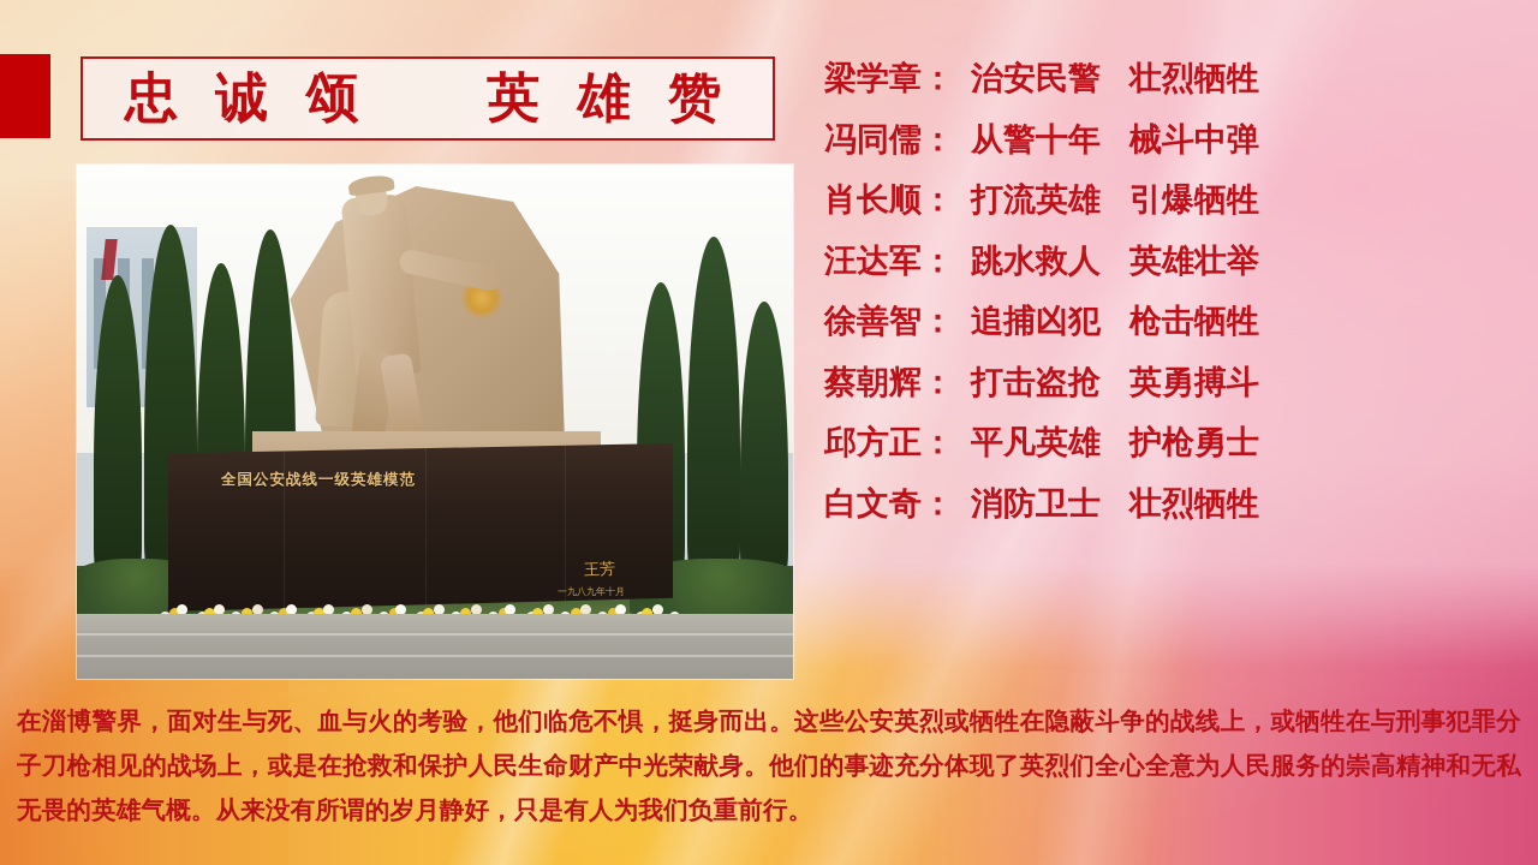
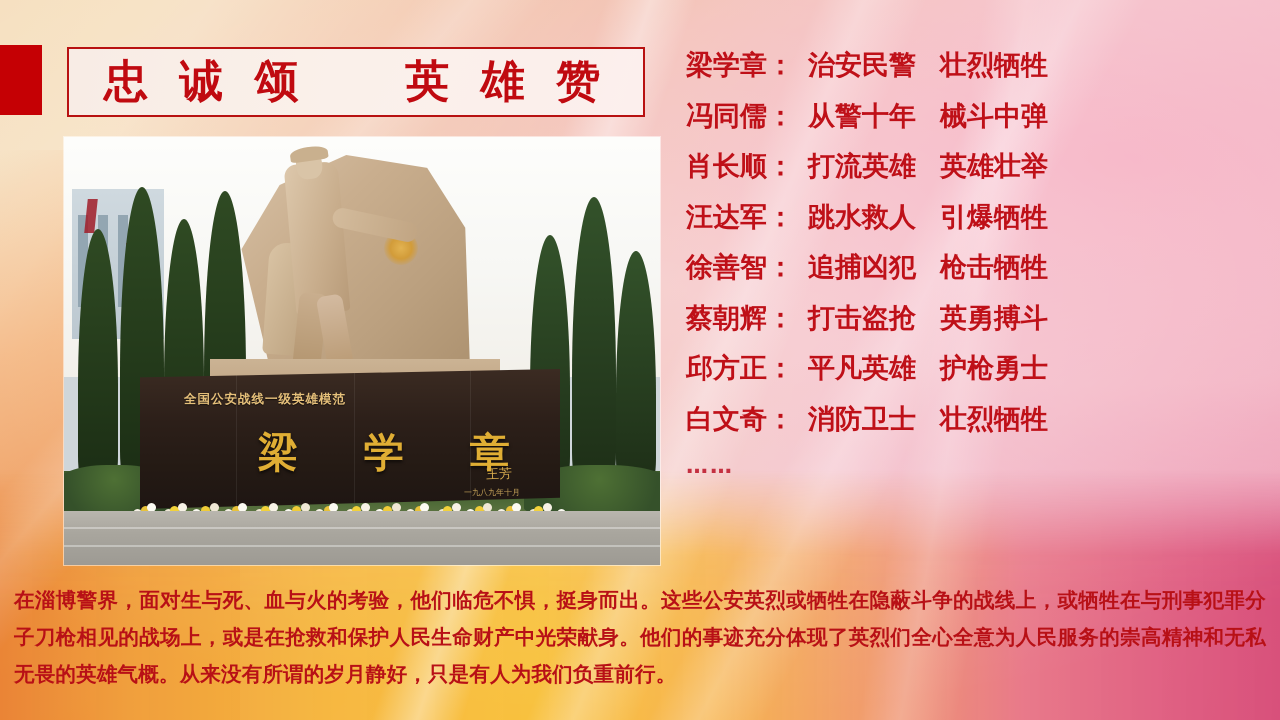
  忠 诚 颂 英 雄 赞
  全国公安战线一级英雄模范
+ 梁 学 章
  一九八九年十月
  梁学章：
  治安民警
  壮烈牺牲
  冯同儒：
  从警十年
  械斗中弹
  肖长顺：
  打流英雄
- 引爆牺牲
+ 英雄壮举
  汪达军：
  跳水救人
- 英雄壮举
+ 引爆牺牲
  徐善智：
  追捕凶犯
  枪击牺牲
  蔡朝辉：
  打击盗抢
  英勇搏斗
  邱方正：
  平凡英雄
  护枪勇士
  白文奇：
  消防卫士
  壮烈牺牲
+ ……
  在淄博警界，面对生与死、血与火的考验，他们临危不惧，挺身而出。这些公安英烈或牺牲在隐蔽斗争的战线上，或牺牲在与刑事犯罪分子刀枪相见的战场上，或是在抢救和保护人民生命财产中光荣献身。他们的事迹充分体现了英烈们全心全意为人民服务的崇高精神和无私无畏的英雄气概。从来没有所谓的岁月静好，只是有人为我们负重前行。
